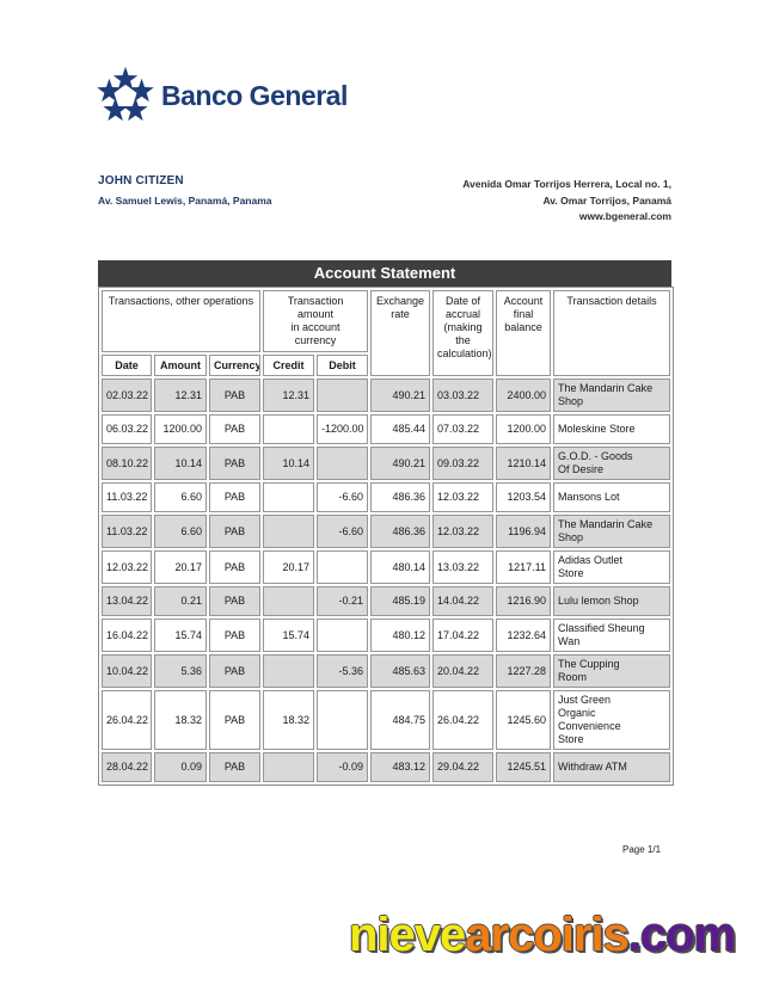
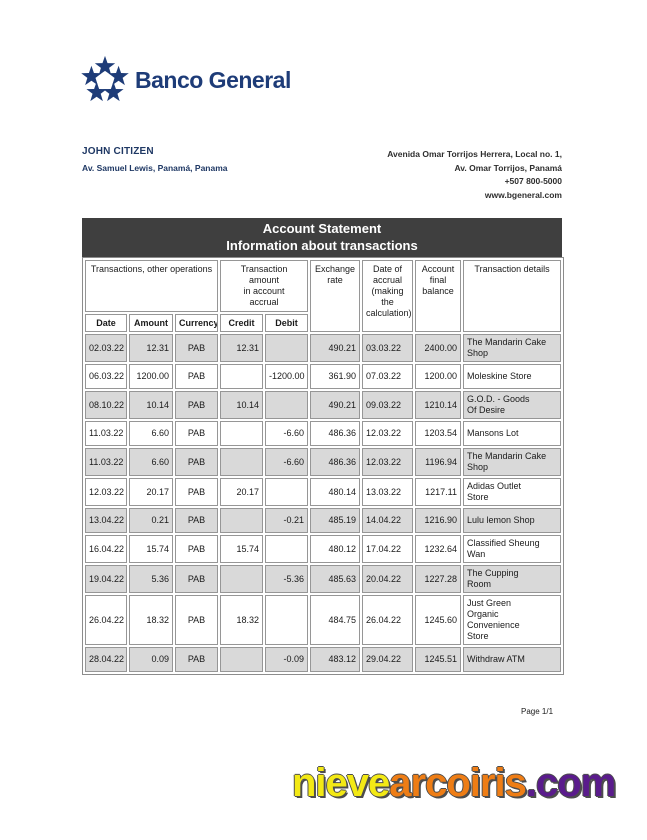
  Banco General
  JOHN CITIZEN
  Av. Samuel Lewis, Panamá, Panama
  Avenida Omar Torrijos Herrera, Local no. 1,
  Av. Omar Torrijos, Panamá
+ +507 800-5000
  www.bgeneral.com
  Account Statement
+ Information about transactions
- Transactions, other operations	Transaction amount in account currency	Exchange rate	Date of accrual (making the calculation)	Account final balance	Transaction details
+ Transactions, other operations	Transaction amount in account accrual	Exchange rate	Date of accrual (making the calculation)	Account final balance	Transaction details
  Date	Amount	Currency	Credit	Debit
  02.03.22	12.31	PAB	12.31		490.21	03.03.22	2400.00	The Mandarin Cake Shop
- 06.03.22	1200.00	PAB		-1200.00	485.44	07.03.22	1200.00	Moleskine Store
+ 06.03.22	1200.00	PAB		-1200.00	361.90	07.03.22	1200.00	Moleskine Store
  08.10.22	10.14	PAB	10.14		490.21	09.03.22	1210.14	G.O.D. - Goods Of Desire
  11.03.22	6.60	PAB		-6.60	486.36	12.03.22	1203.54	Mansons Lot
  11.03.22	6.60	PAB		-6.60	486.36	12.03.22	1196.94	The Mandarin Cake Shop
  12.03.22	20.17	PAB	20.17		480.14	13.03.22	1217.11	Adidas Outlet Store
  13.04.22	0.21	PAB		-0.21	485.19	14.04.22	1216.90	Lulu lemon Shop
  16.04.22	15.74	PAB	15.74		480.12	17.04.22	1232.64	Classified Sheung Wan
- 10.04.22	5.36	PAB		-5.36	485.63	20.04.22	1227.28	The Cupping Room
+ 19.04.22	5.36	PAB		-5.36	485.63	20.04.22	1227.28	The Cupping Room
  26.04.22	18.32	PAB	18.32		484.75	26.04.22	1245.60	Just Green Organic Convenience Store
  28.04.22	0.09	PAB		-0.09	483.12	29.04.22	1245.51	Withdraw ATM
  Page 1/1
  nievearcoiris.com
